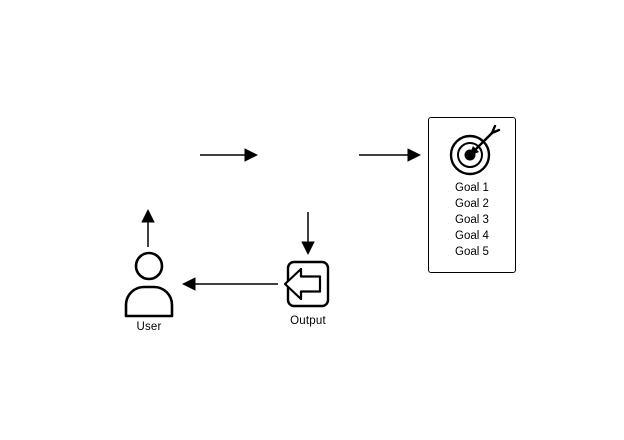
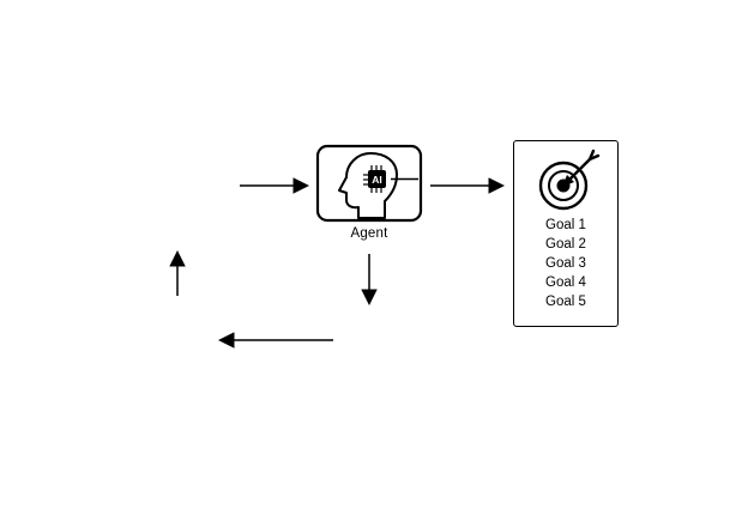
+ AI
+ Agent
  Goal 1
  Goal 2
  Goal 3
  Goal 4
  Goal 5
- Output
- User
